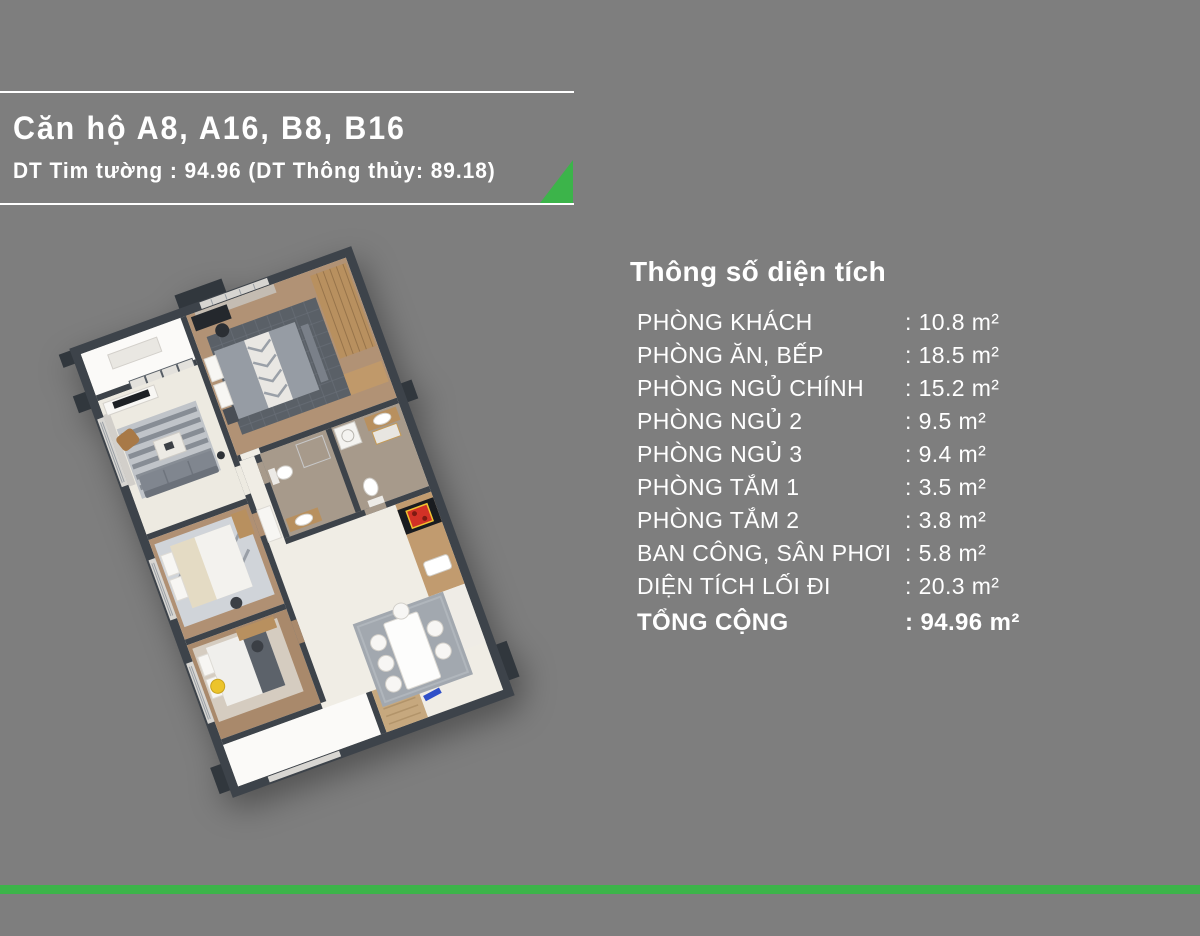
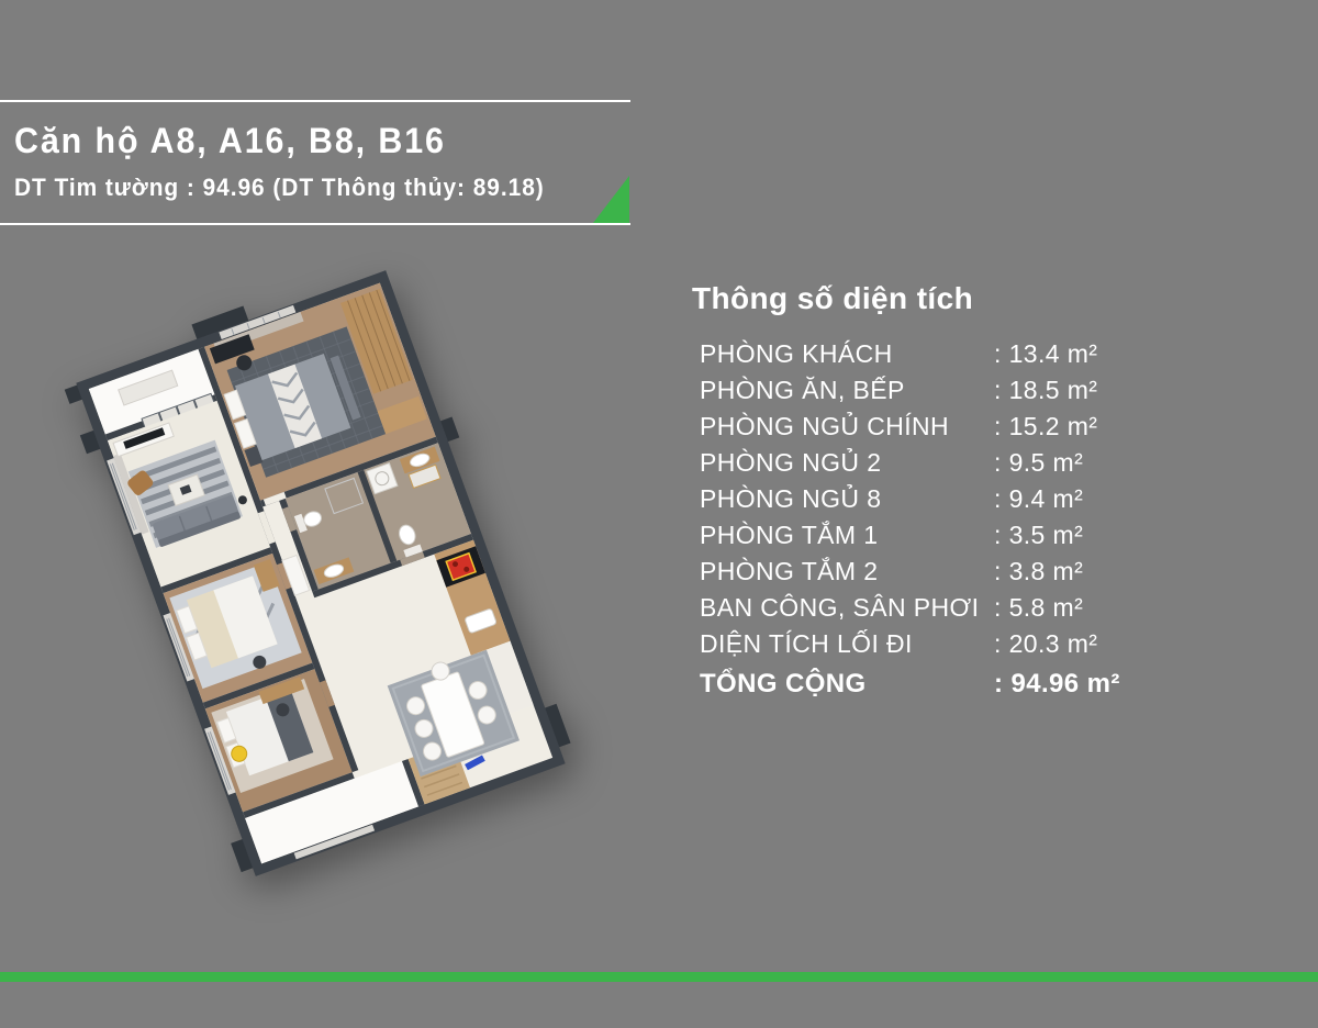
  Căn hộ A8, A16, B8, B16
  DT Tim tường : 94.96 (DT Thông thủy: 89.18)
  Thông số diện tích
  PHÒNG KHÁCH
- : 10.8 m²
+ : 13.4 m²
  PHÒNG ĂN, BẾP
  : 18.5 m²
  PHÒNG NGỦ CHÍNH
  : 15.2 m²
  PHÒNG NGỦ 2
  : 9.5 m²
- PHÒNG NGỦ 3
+ PHÒNG NGỦ 8
  : 9.4 m²
  PHÒNG TẮM 1
  : 3.5 m²
  PHÒNG TẮM 2
  : 3.8 m²
  BAN CÔNG, SÂN PHƠI
  : 5.8 m²
  DIỆN TÍCH LỐI ĐI
  : 20.3 m²
  TỔNG CỘNG
  : 94.96 m²
